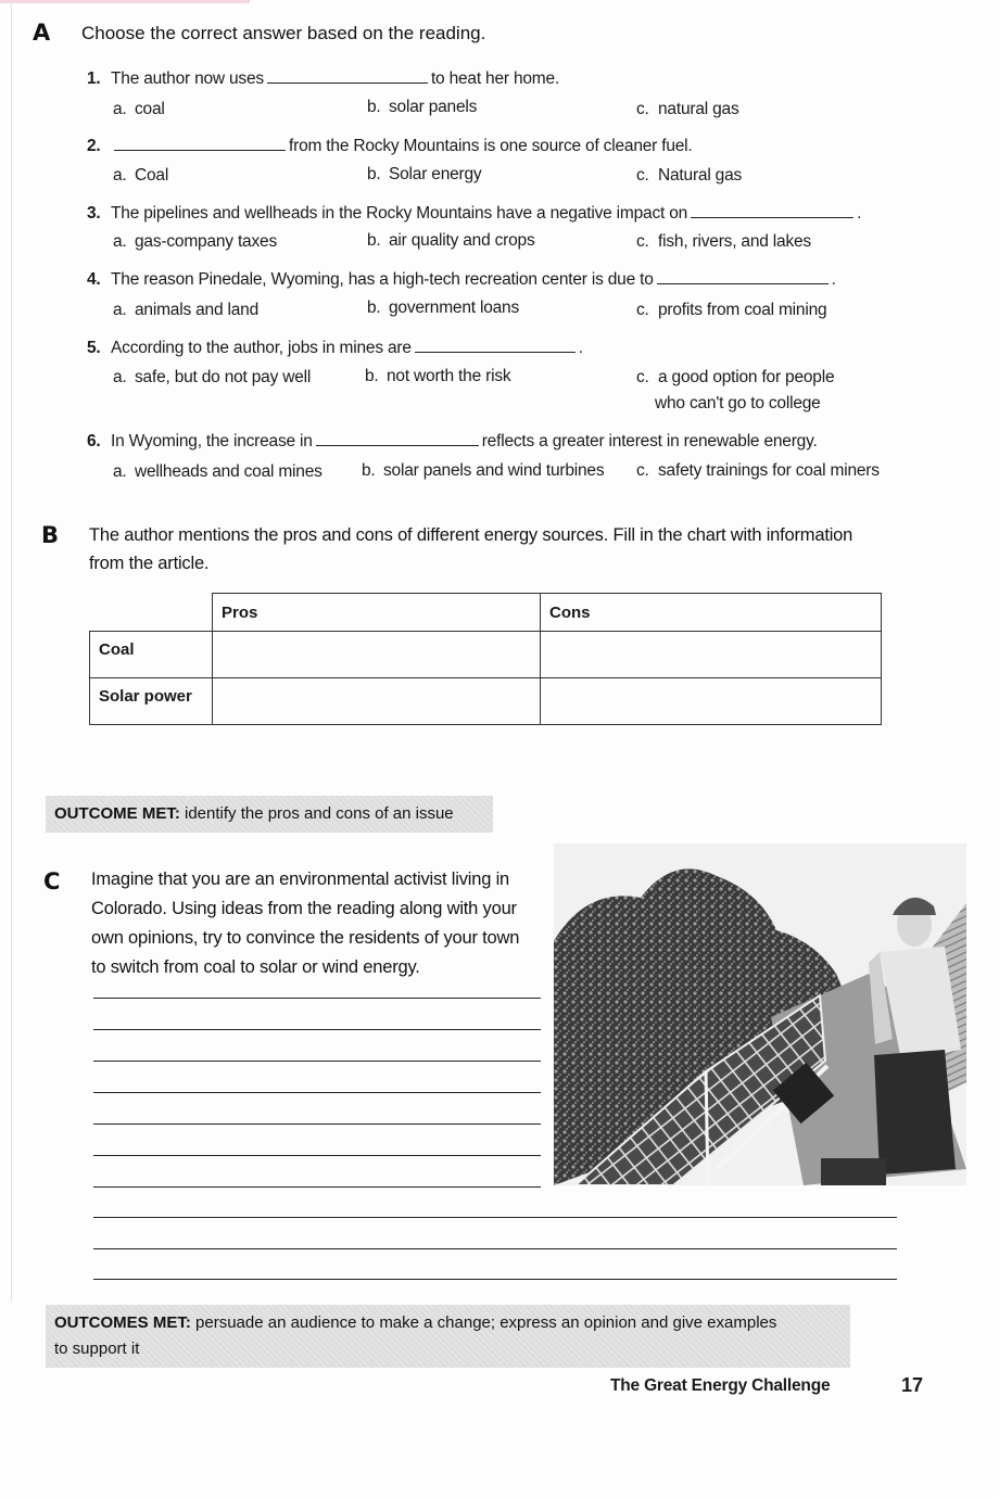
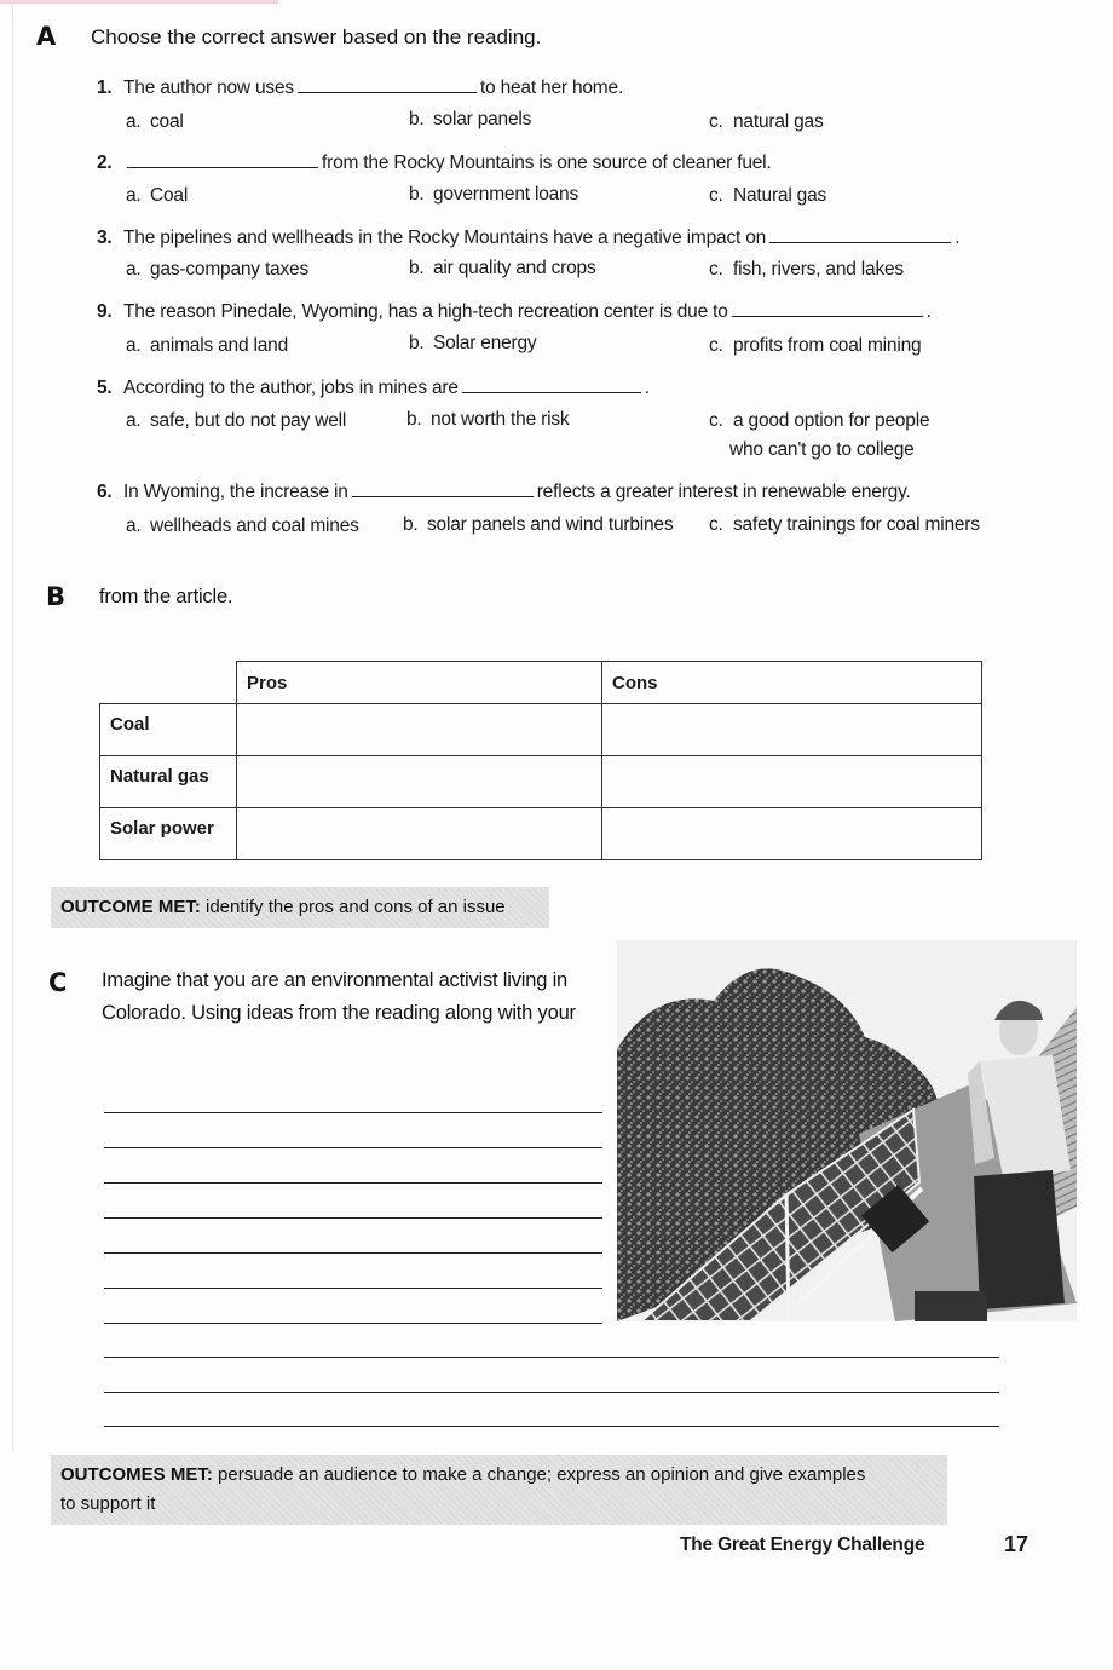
  A
  Choose the correct answer based on the reading.
  1. The author now uses to heat her home.
  a. coal
  b. solar panels
  c. natural gas
  2. from the Rocky Mountains is one source of cleaner fuel.
  a. Coal
- b. Solar energy
+ b. government loans
  c. Natural gas
  3. The pipelines and wellheads in the Rocky Mountains have a negative impact on .
  a. gas-company taxes
  b. air quality and crops
  c. fish, rivers, and lakes
- 4. The reason Pinedale, Wyoming, has a high-tech recreation center is due to .
+ 9. The reason Pinedale, Wyoming, has a high-tech recreation center is due to .
  a. animals and land
- b. government loans
+ b. Solar energy
  c. profits from coal mining
  5. According to the author, jobs in mines are .
  a. safe, but do not pay well
  b. not worth the risk
  c. a good option for people
  who can't go to college
  6. In Wyoming, the increase in reflects a greater interest in renewable energy.
  a. wellheads and coal mines
  b. solar panels and wind turbines
  c. safety trainings for coal miners
  B
- The author mentions the pros and cons of different energy sources. Fill in the chart with information
  from the article.
  	Pros	Cons
  Coal
+ Natural gas
  Solar power
  OUTCOME MET: identify the pros and cons of an issue
  C
  Imagine that you are an environmental activist living in
  Colorado. Using ideas from the reading along with your
- own opinions, try to convince the residents of your town
- to switch from coal to solar or wind energy.
  OUTCOMES MET: persuade an audience to make a change; express an opinion and give examples
  to support it
  The Great Energy Challenge
  17
